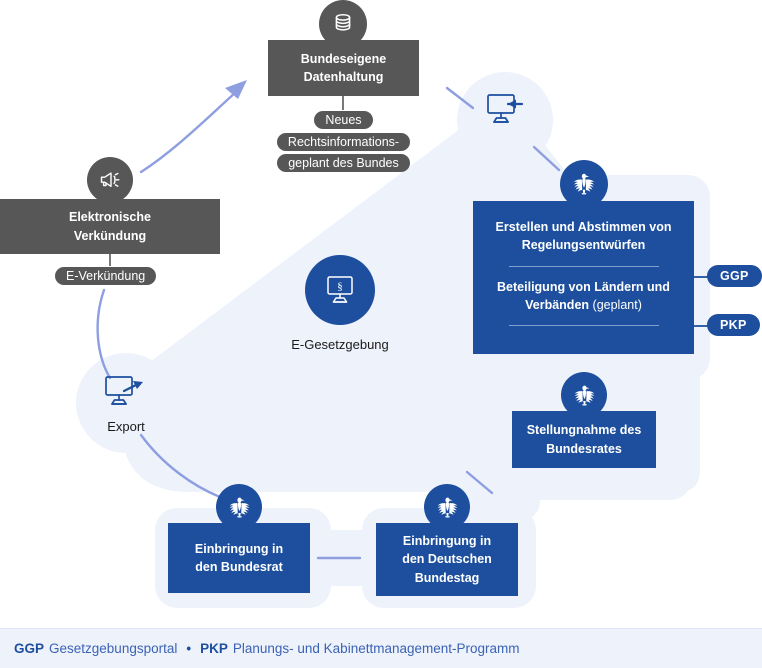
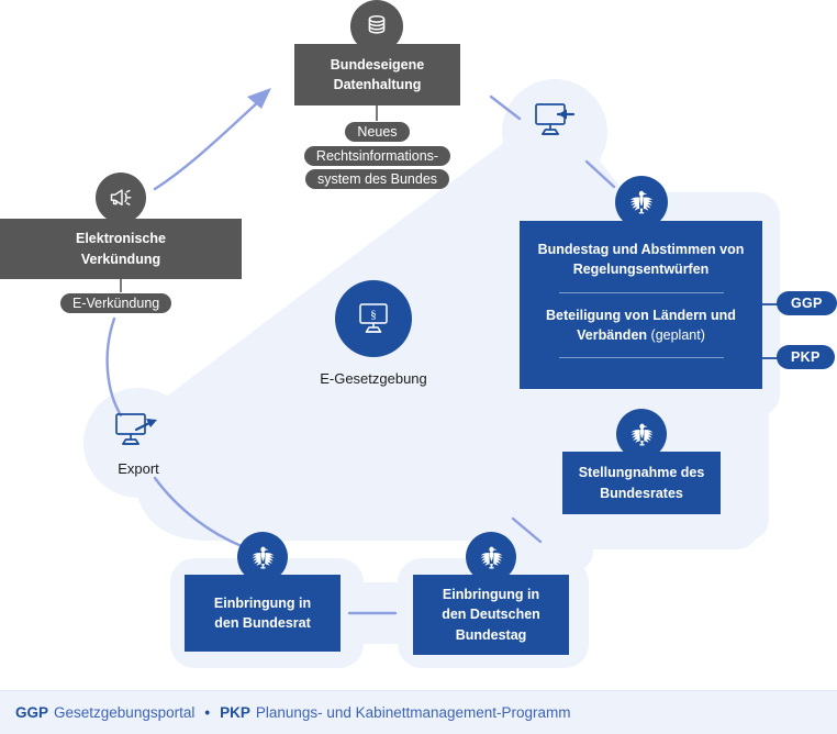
  Bundeseigene
  Datenhaltung
- Neues Rechtsinformations- geplant des Bundes
+ Neues Rechtsinformations- system des Bundes
  Elektronische
  Verkündung
  E-Verkündung
  Export
  §
  E-Gesetzgebung
- Erstellen und Abstimmen von Regelungsentwürfen
+ Bundestag und Abstimmen von Regelungsentwürfen
  Beteiligung von Ländern und Verbänden (geplant)
  GGP
  PKP
  Stellungnahme des
  Bundesrates
  Einbringung in
  den Bundesrat
  Einbringung in
  den Deutschen
  Bundestag
  GGP
  Gesetzgebungsportal
  •
  PKP
  Planungs- und Kabinettmanagement-Programm
